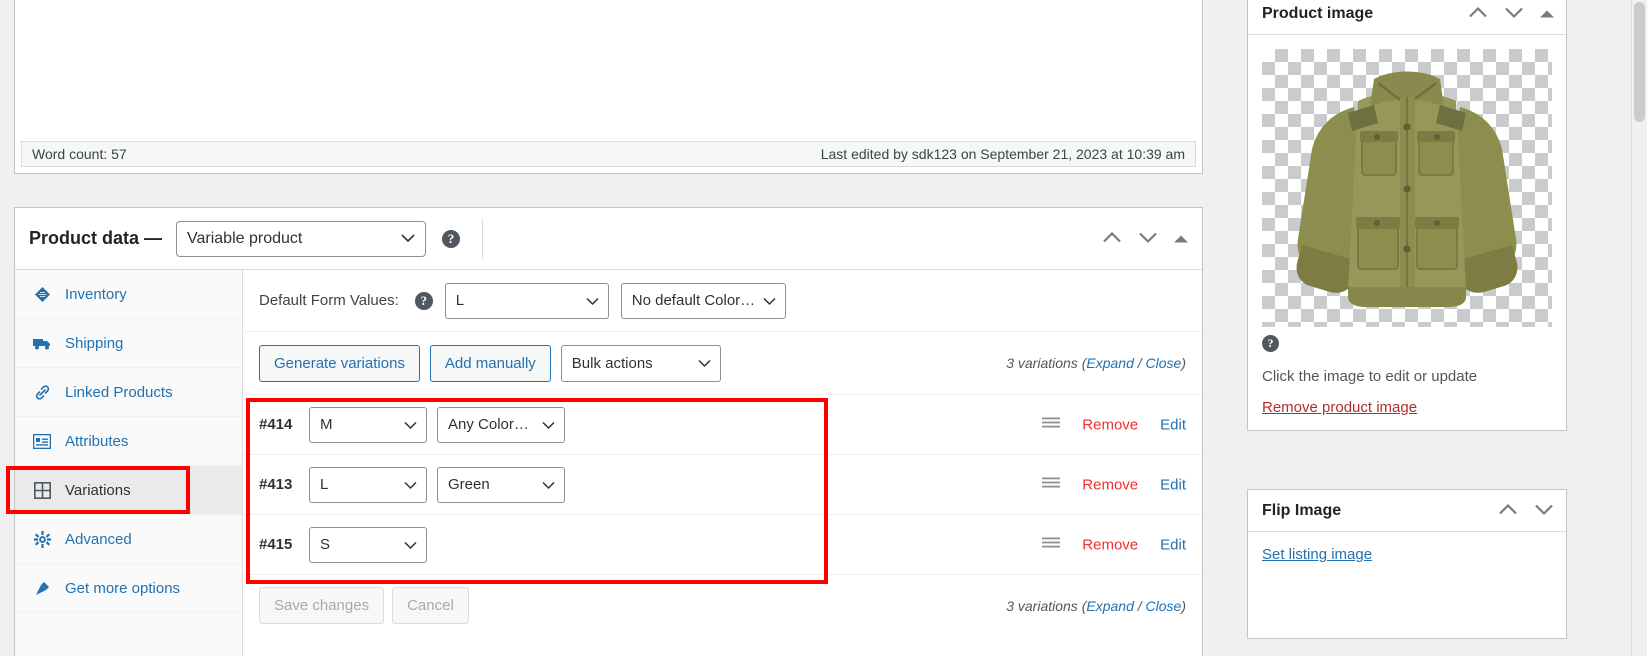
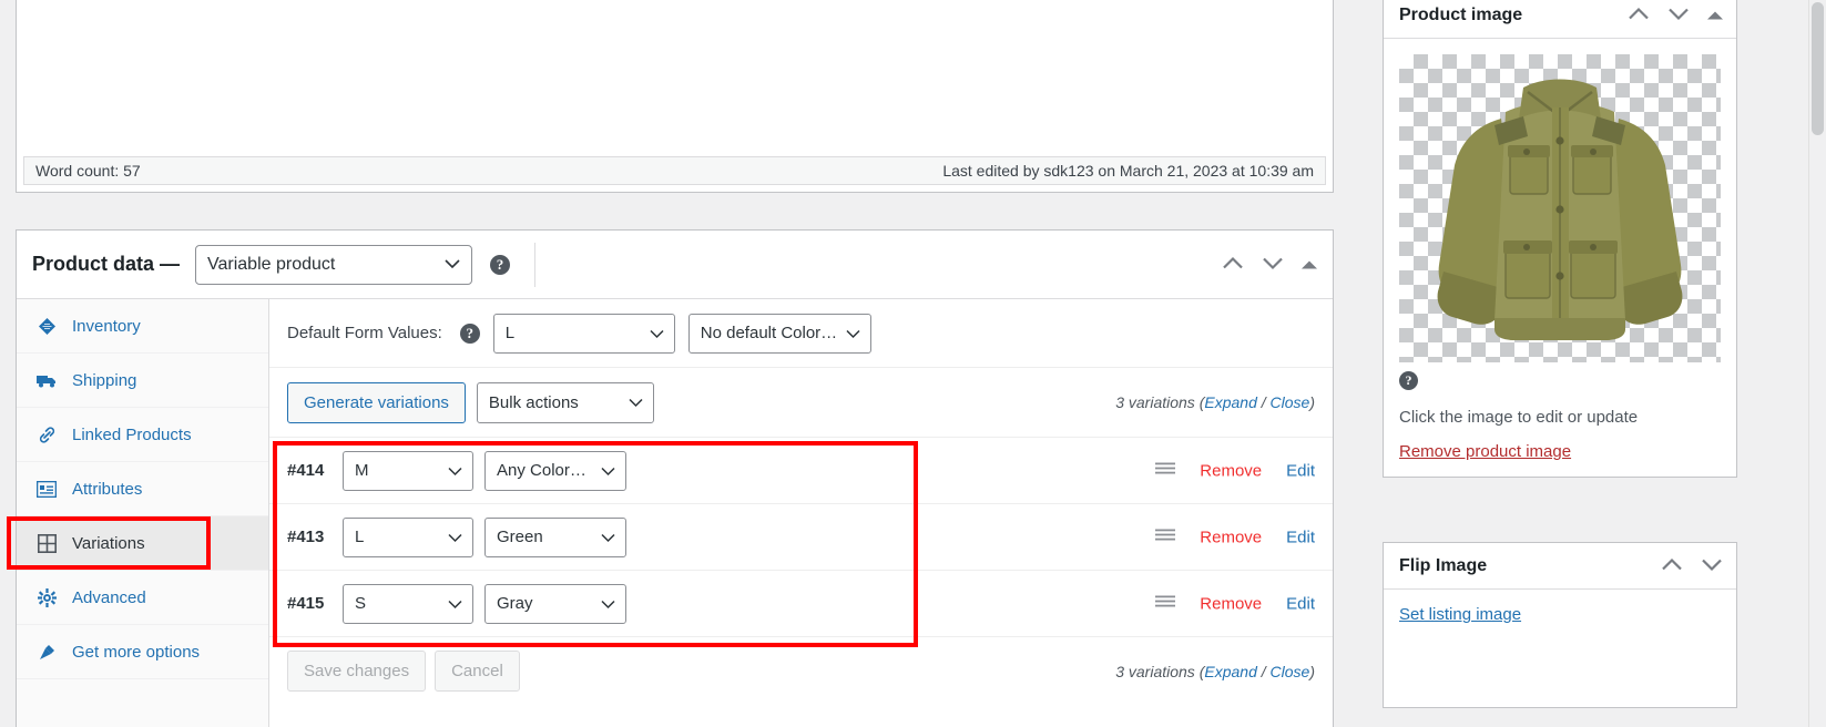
  Word count: 57
- Last edited by sdk123 on September 21, 2023 at 10:39 am
+ Last edited by sdk123 on March 21, 2023 at 10:39 am
  Product data —
  Variable product
  ?
  Inventory
  Shipping
  Linked Products
  Attributes
  Variations
  Advanced
  Get more options
  Default Form Values:
  ?
  L
  No default Color…
  Generate variations
- Add manually
  Bulk actions
  3 variations (Expand / Close)
  #414
  M
  Any Color…
  Remove
  Edit
  #413
  L
  Green
  Remove
  Edit
  #415
  S
+ Gray
  Remove
  Edit
  Save changes
  Cancel
  3 variations (Expand / Close)
  Product image
  ?
  Click the image to edit or update
  Remove product image
  Flip Image
  Set listing image
